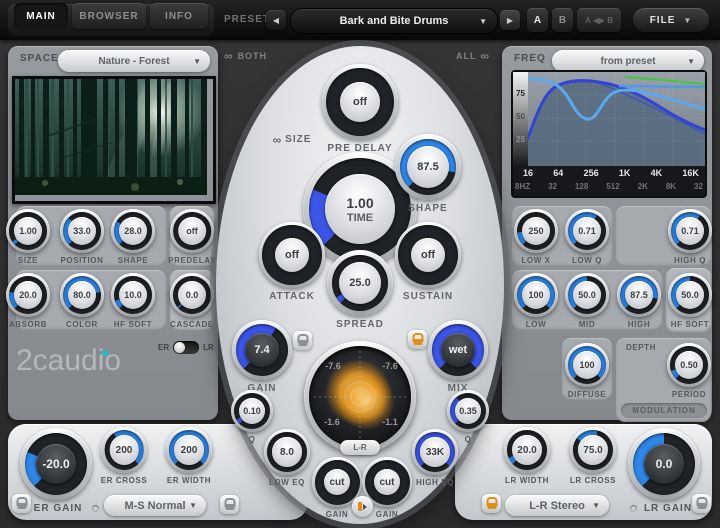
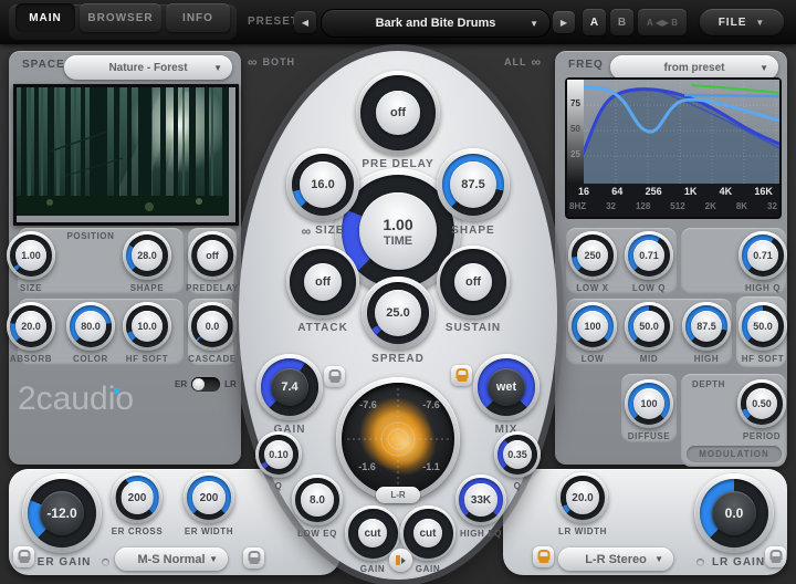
  MAIN
  BROWSER
  INFO
  PRESE
  ◀
  Bark and Bite Drums
  ▼
  ▶
  A
  B
  A ◀▶ B
  FILE
  ▼
  SPACE
  Nature - Forest
  ▼
  1.00
  SIZE
- 33.0
  POSITION
  28.0
  SHAPE
  off
  PREDELAY
  20.0
  ABSORB
  80.0
  COLOR
  10.0
  HF SOFT
  0.0
  CASCADE
  2caudio
  ER
  LR
  FREQ
  from preset
  ▼
  75
  50
  25
  16
  64
  256
  1K
  4K
  16K
  8HZ
  32
  128
  512
  2K
  8K
  32
  250
  LOW X
  0.71
  LOW Q
  0.71
  HIGH Q
  100
  LOW
  50.0
  MID
  87.5
  HIGH
  50.0
  HF SOFT
  100
  DIFFUSE
  DEPTH
  0.50
  PERIOD
  MODULATION
  ∞
  BOTH
  ALL
  ∞
  off
  PRE DELAY
  1.00
  TIME
+ 16.0
  ∞
  SIZE
  87.5
  SHAPE
  off
  ATTACK
  off
  SUSTAIN
  25.0
  SPREAD
  7.4
  GAIN
  wet
  MIX
  -7.6
  -7.6
  -1.6
  -1.1
  L-R
  0.10
  Q
  0.35
  Q
  8.0
  LOW EQ
  33K
  HIGH EQ
  cut
  GAIN
  cut
  GAIN
- -20.0
+ -12.0
  ER GAIN
  200
  ER CROSS
  200
  ER WIDTH
  M-S Normal
  ▼
  20.0
  LR WIDTH
- 75.0
- LR CROSS
  0.0
  LR GAIN
  L-R Stereo
  ▼
